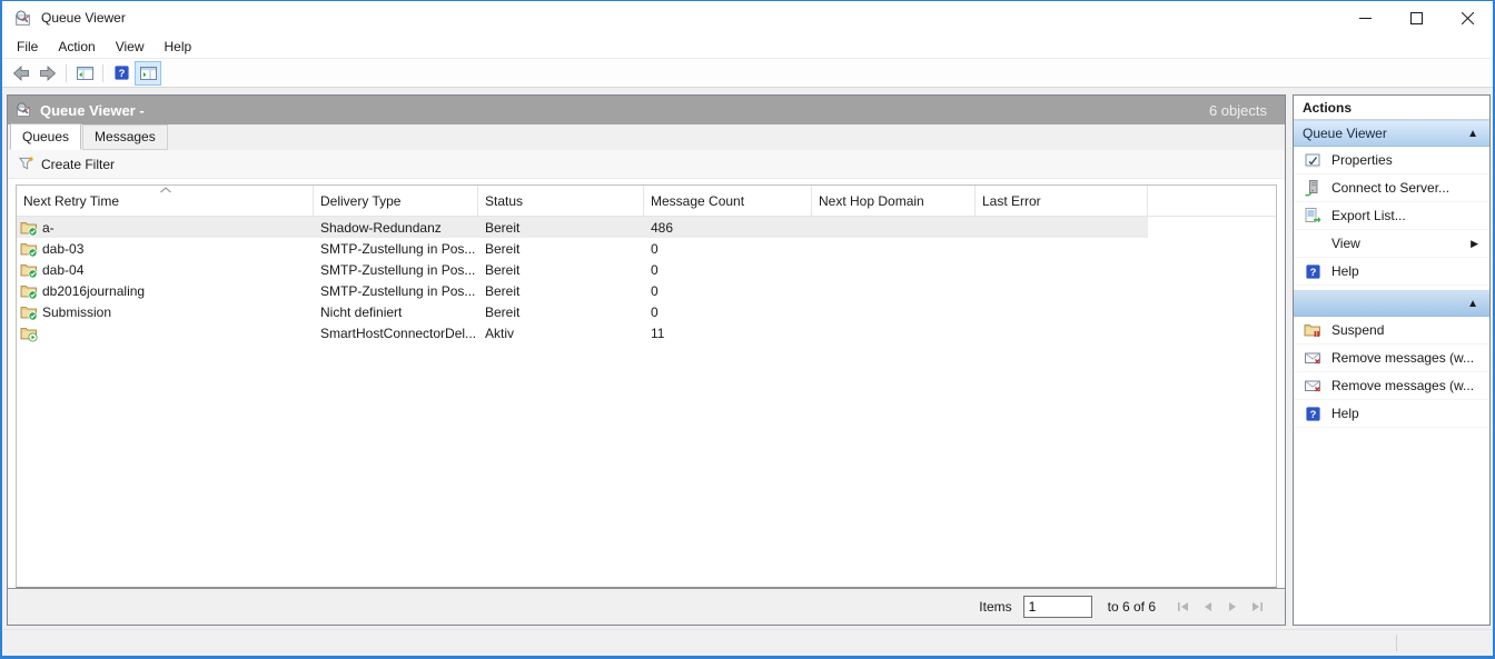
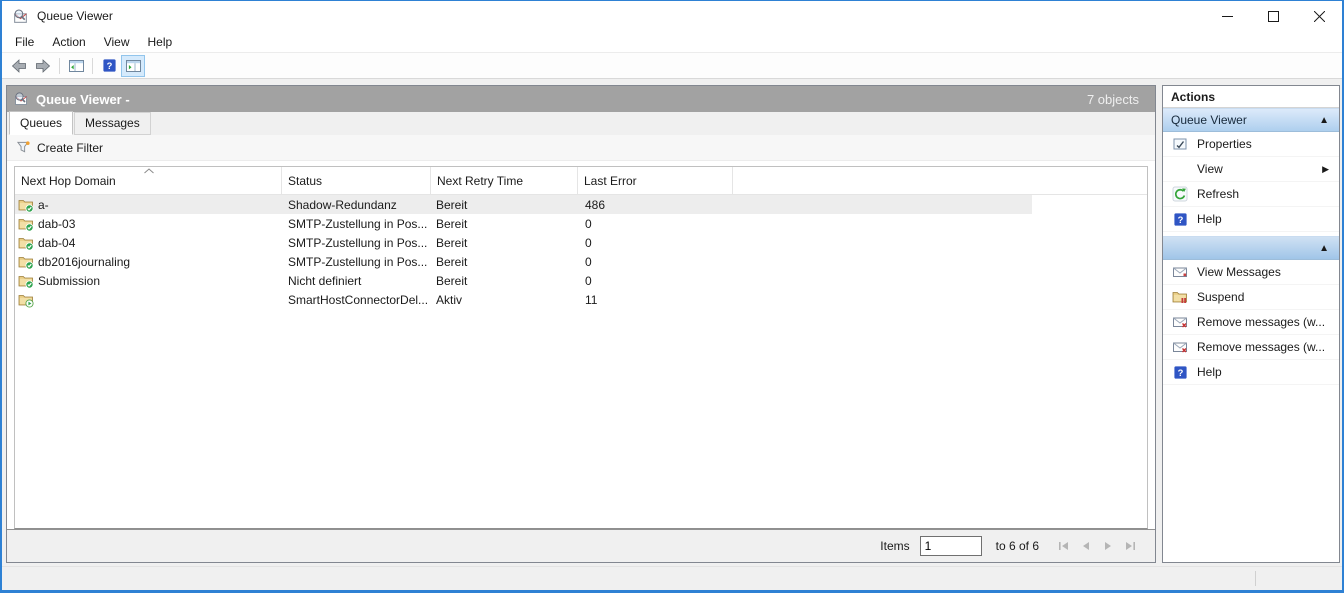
  Queue Viewer
  File
  Action
  View
  Help
  Queue Viewer -
- 6 objects
+ 7 objects
  Queues
  Messages
  Create Filter
- Next Retry Time
+ Next Hop Domain
- Delivery Type
  Status
- Message Count
- Next Hop Domain
+ Next Retry Time
  Last Error
  a-
  Shadow-Redundanz
  Bereit
  486
  dab-03
  SMTP-Zustellung in Pos...
  Bereit
  0
  dab-04
  SMTP-Zustellung in Pos...
  Bereit
  0
  db2016journaling
  SMTP-Zustellung in Pos...
  Bereit
  0
  Submission
  Nicht definiert
  Bereit
  0
  SmartHostConnectorDel...
  Aktiv
  11
  Items
  1
  to 6 of 6
  Actions
  Queue Viewer
  ▲
  Properties
- Connect to Server...
- Export List...
  View
  ▶
+ Refresh
  Help
  ▲
+ View Messages
  Suspend
  Remove messages (w...
  Remove messages (w...
  Help
